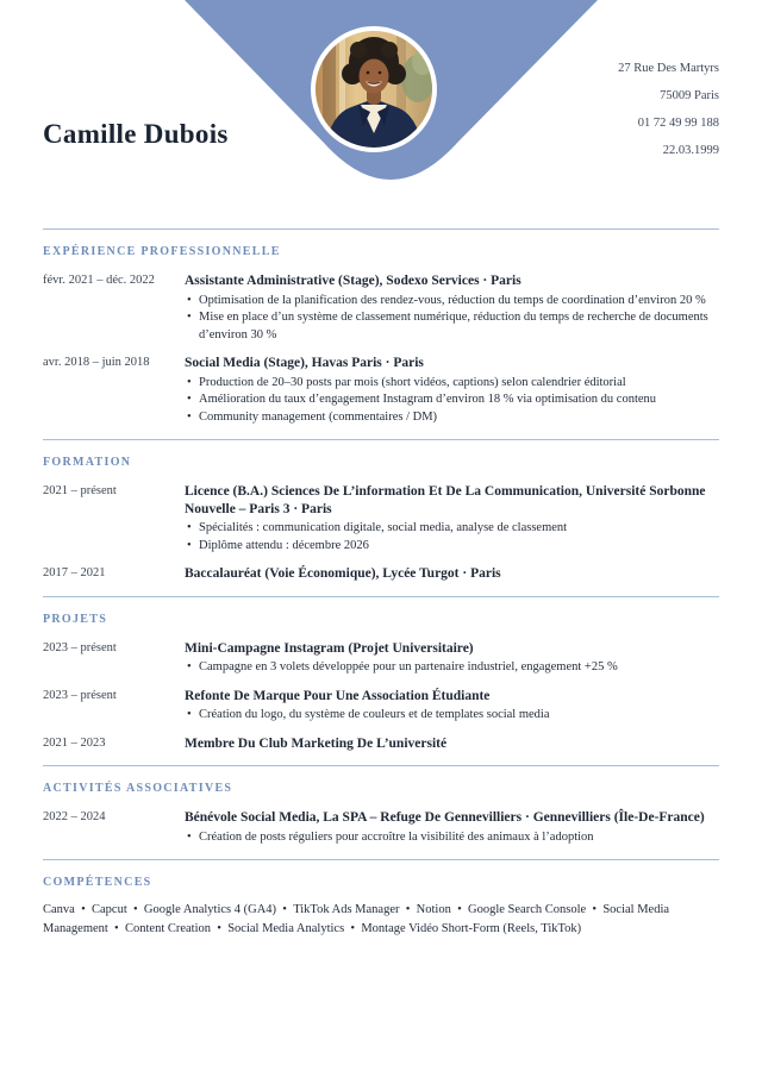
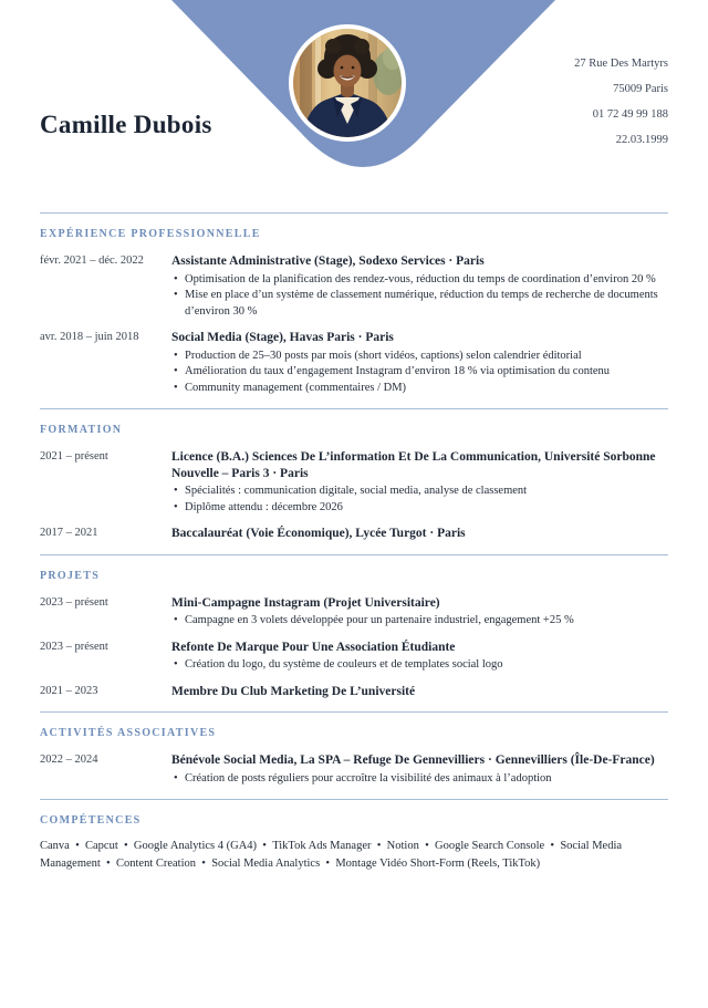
  Camille Dubois
  27 Rue Des Martyrs
  75009 Paris
  01 72 49 99 188
  22.03.1999
  EXPÉRIENCE PROFESSIONNELLE
  févr. 2021 – déc. 2022
  Assistante Administrative (Stage), Sodexo Services · Paris
  Optimisation de la planification des rendez-vous, réduction du temps de coordination d’environ 20 %
  Mise en place d’un système de classement numérique, réduction du temps de recherche de documents d’environ 30 %
  avr. 2018 – juin 2018
  Social Media (Stage), Havas Paris · Paris
- Production de 20–30 posts par mois (short vidéos, captions) selon calendrier éditorial
+ Production de 25–30 posts par mois (short vidéos, captions) selon calendrier éditorial
  Amélioration du taux d’engagement Instagram d’environ 18 % via optimisation du contenu
  Community management (commentaires / DM)
  FORMATION
  2021 – présent
  Licence (B.A.) Sciences De L’information Et De La Communication, Université Sorbonne Nouvelle – Paris 3 · Paris
  Spécialités : communication digitale, social media, analyse de classement
  Diplôme attendu : décembre 2026
  2017 – 2021
  Baccalauréat (Voie Économique), Lycée Turgot · Paris
  PROJETS
  2023 – présent
  Mini-Campagne Instagram (Projet Universitaire)
  Campagne en 3 volets développée pour un partenaire industriel, engagement +25 %
  2023 – présent
  Refonte De Marque Pour Une Association Étudiante
- Création du logo, du système de couleurs et de templates social media
+ Création du logo, du système de couleurs et de templates social logo
  2021 – 2023
  Membre Du Club Marketing De L’université
  ACTIVITÉS ASSOCIATIVES
  2022 – 2024
  Bénévole Social Media, La SPA – Refuge De Gennevilliers · Gennevilliers (Île-De-France)
  Création de posts réguliers pour accroître la visibilité des animaux à l’adoption
  COMPÉTENCES
  Canva • Capcut • Google Analytics 4 (GA4) • TikTok Ads Manager • Notion • Google Search Console • Social Media Management • Content Creation • Social Media Analytics • Montage Vidéo Short-Form (Reels, TikTok)
